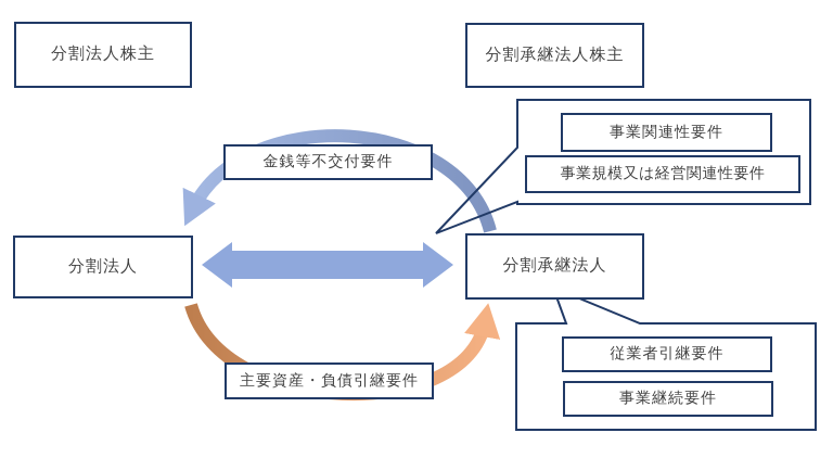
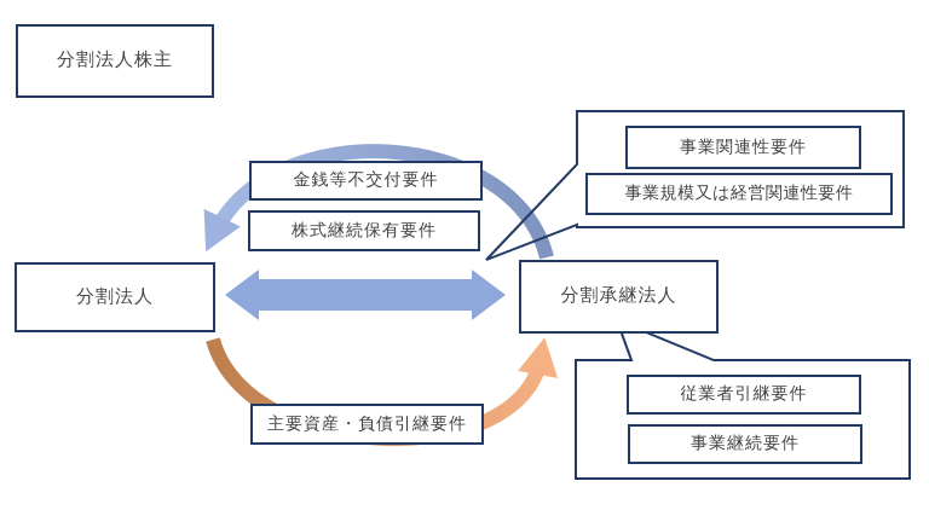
  分割法人株主
- 分割承継法人株主
  分割法人
  分割承継法人
  金銭等不交付要件
+ 株式継続保有要件
  主要資産・負債引継要件
  事業関連性要件
  事業規模又は経営関連性要件
  従業者引継要件
  事業継続要件
